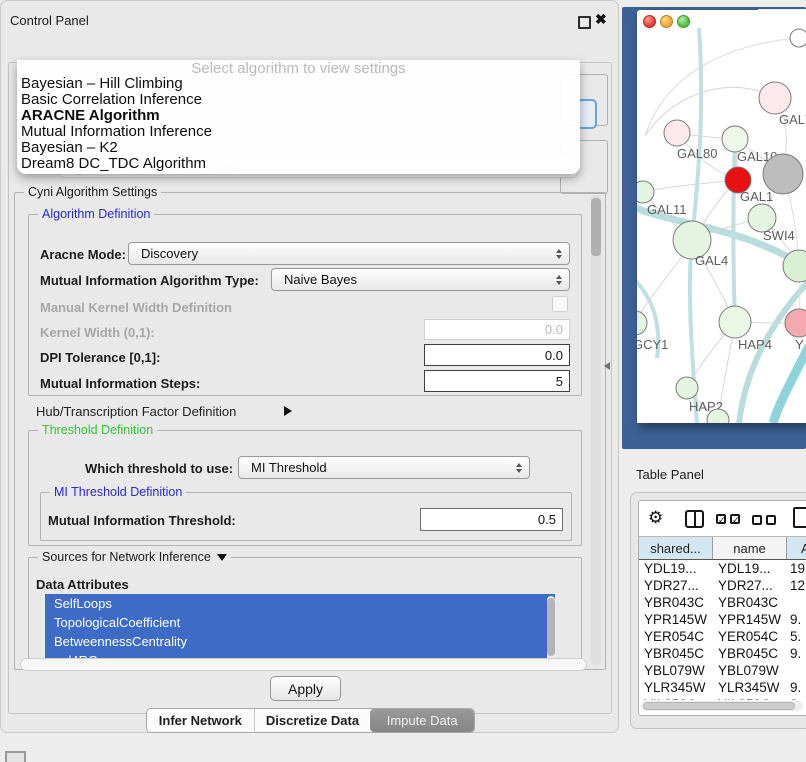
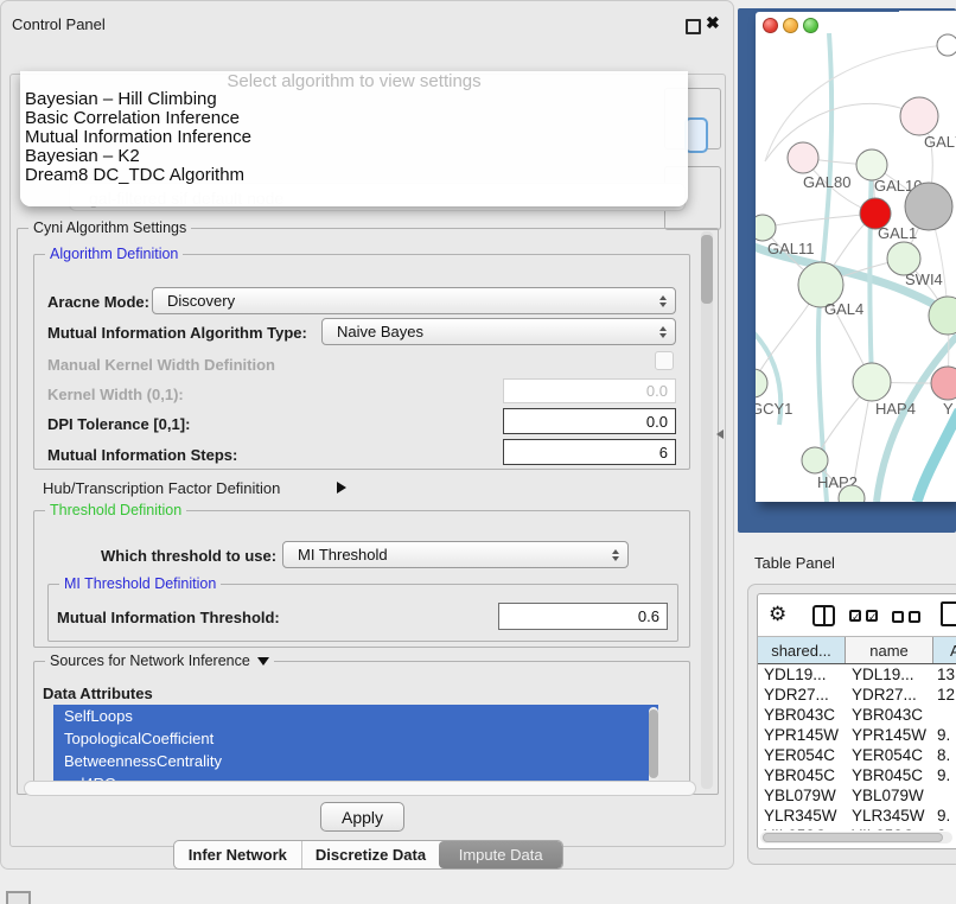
  Control Panel
  ✖
  Select algorithm to view settings
  Bayesian – Hill Climbing
  Basic Correlation Inference
- ARACNE Algorithm
  Mutual Information Inference
  Bayesian – K2
  Dream8 DC_TDC Algorithm
  Cyni Algorithm Settings
  Algorithm Definition
  Aracne Mode:
  Discovery
  Mutual Information Algorithm Type:
  Naive Bayes
  Manual Kernel Width Definition
  Kernel Width (0,1):
  0.0
  DPI Tolerance [0,1]:
  0.0
  Mutual Information Steps:
- 5
+ 6
  Hub/Transcription Factor Definition
  Threshold Definition
  Which threshold to use:
  MI Threshold
  MI Threshold Definition
  Mutual Information Threshold:
- 0.5
+ 0.6
  Sources for Network Inference
  Data Attributes
  SelfLoops
  TopologicalCoefficient
  BetweennessCentrality
  Apply
  Infer Network
  Discretize Data
  Impute Data
  GAL
  GAL80
  GAL1
  GAL1
  GAL11
  SWI4
  GAL4
  GCY1
  HAP4
  Y
  HAP2
  Table Panel
  ⚙
  ✓
  ✓
  shared...
  name
  A
  YDL19...
  YDL19...
- 19
+ 13
  YDR27...
  YDR27...
  12
  YBR043C
  YBR043C
  YPR145W
  YPR145W
  9.
  YER054C
  YER054C
- 5.
+ 8.
  YBR045C
  YBR045C
  9.
  YBL079W
  YBL079W
  YLR345W
  YLR345W
  9.
